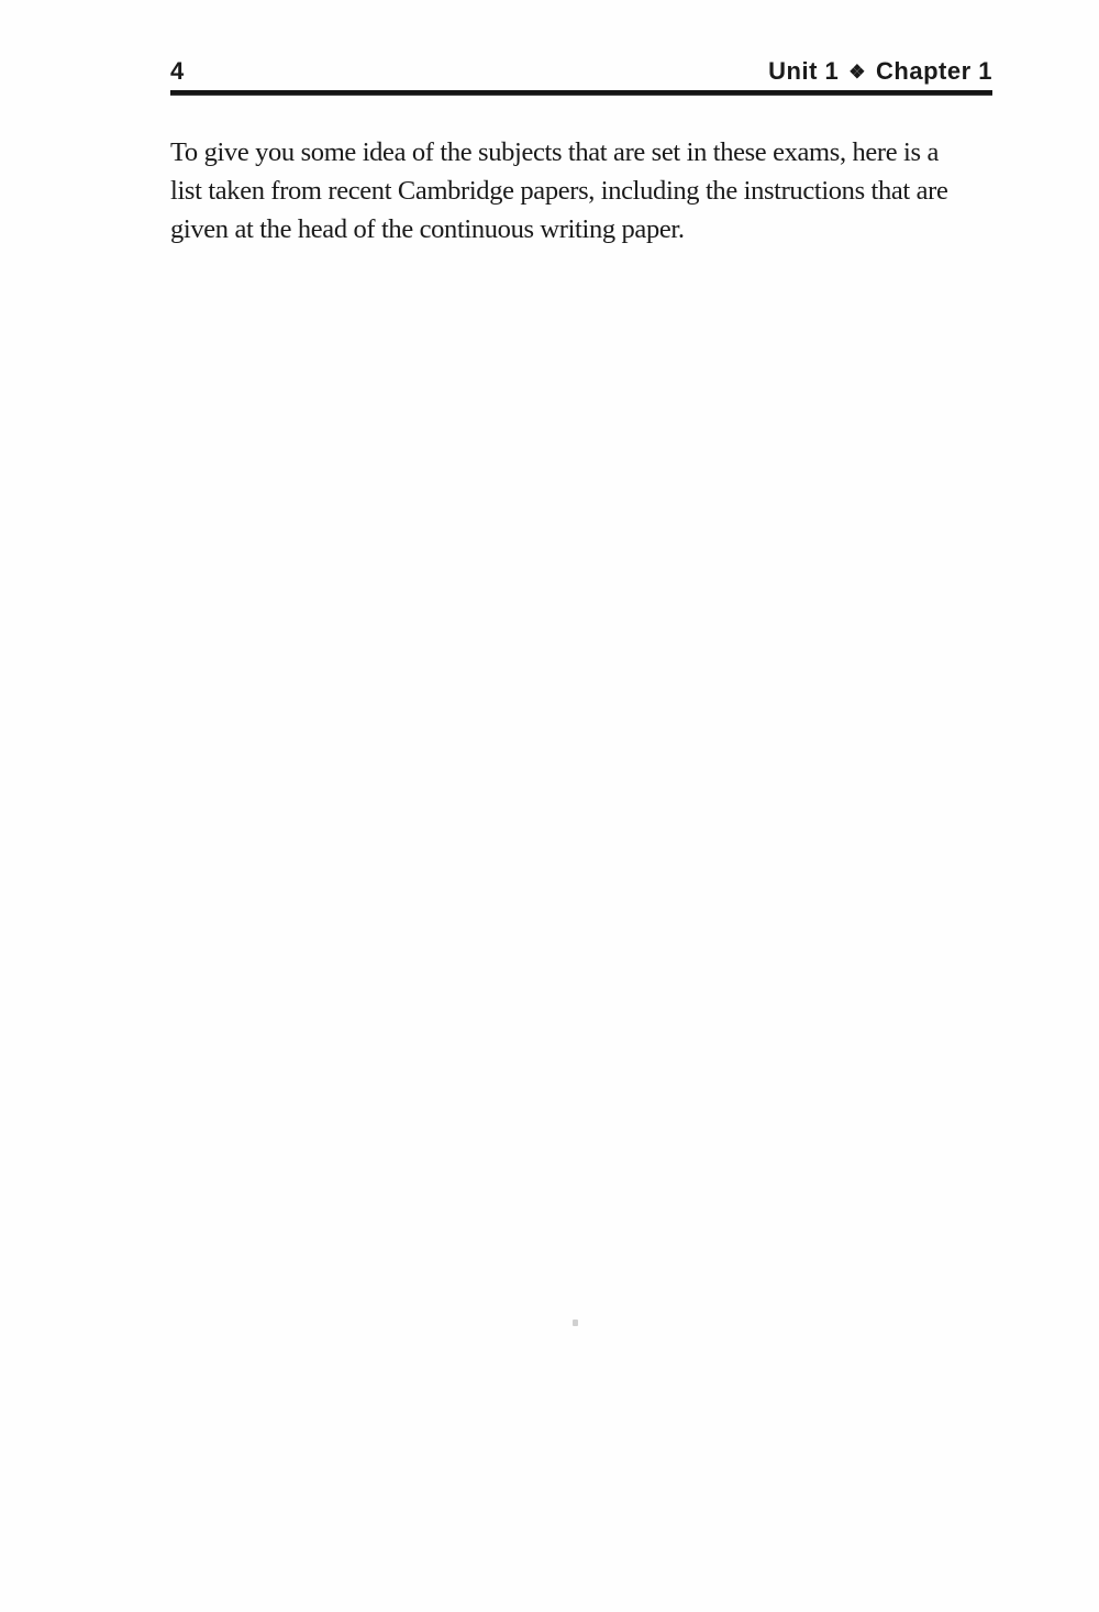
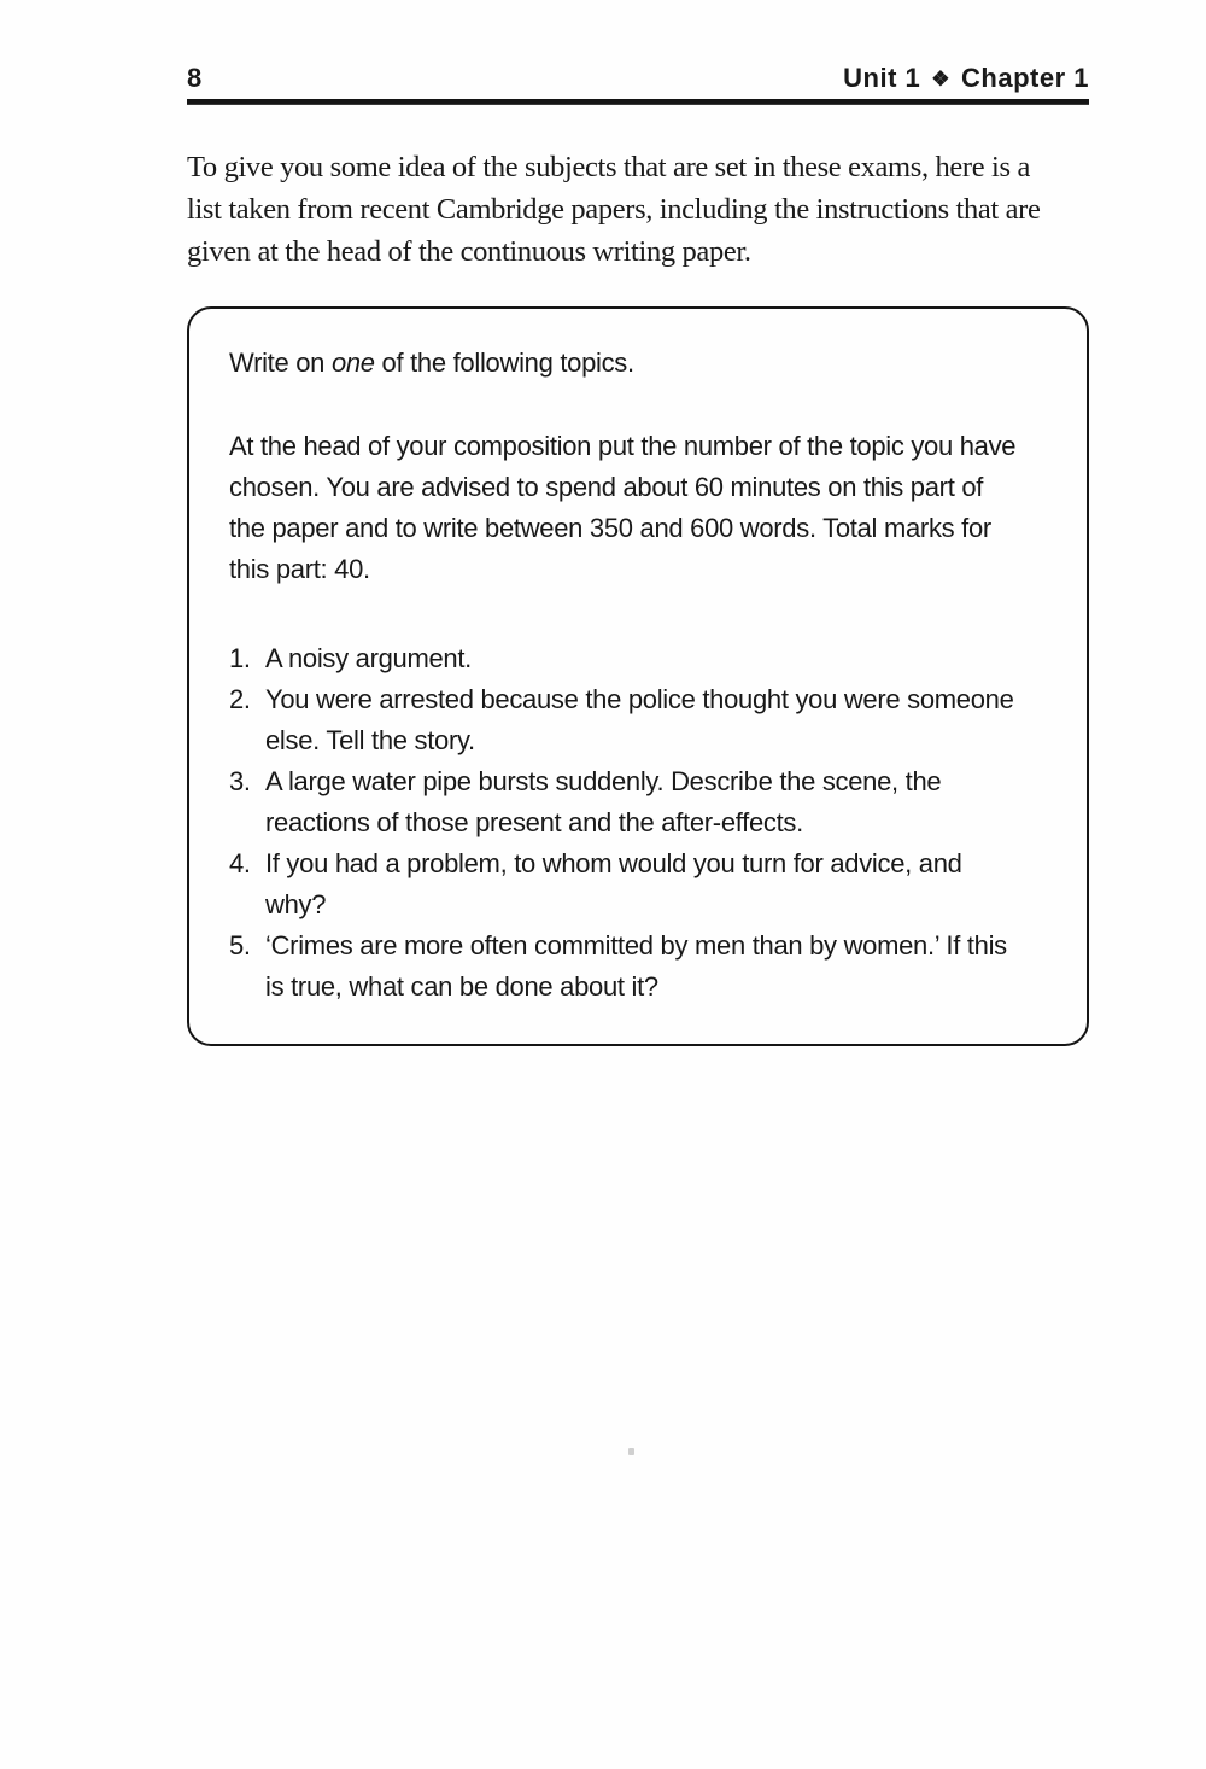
- 4
+ 8
  Unit 1
  ❖
  Chapter 1
  To give you some idea of the subjects that are set in these exams, here is a list taken from recent Cambridge papers, including the instructions that are given at the head of the continuous writing paper.
+ Write on one of the following topics.
+ At the head of your composition put the number of the topic you have chosen. You are advised to spend about 60 minutes on this part of the paper and to write between 350 and 600 words. Total marks for this part: 40.
+ 1.
+ A noisy argument.
+ 2.
+ You were arrested because the police thought you were someone else. Tell the story.
+ 3.
+ A large water pipe bursts suddenly. Describe the scene, the reactions of those present and the after-effects.
+ 4.
+ If you had a problem, to whom would you turn for advice, and why?
+ 5.
+ ‘Crimes are more often committed by men than by women.’ If this is true, what can be done about it?
